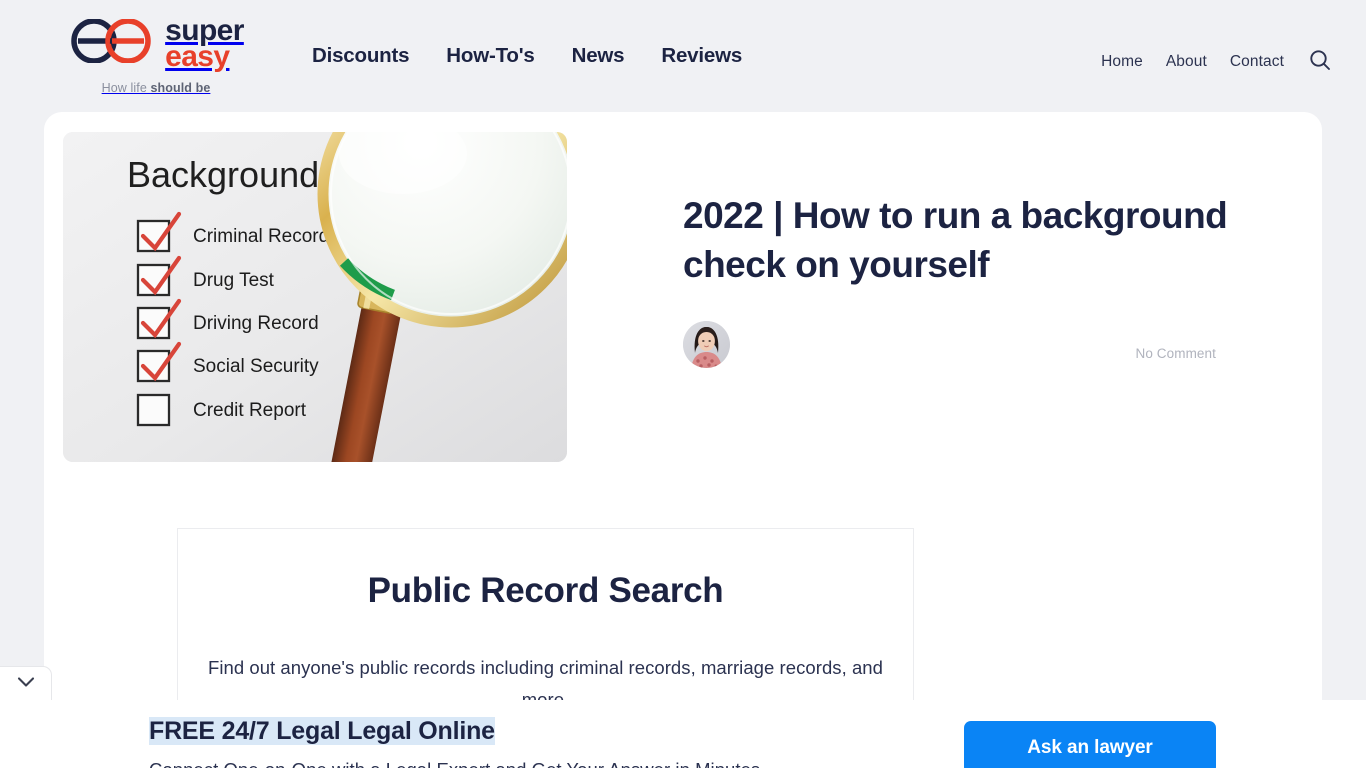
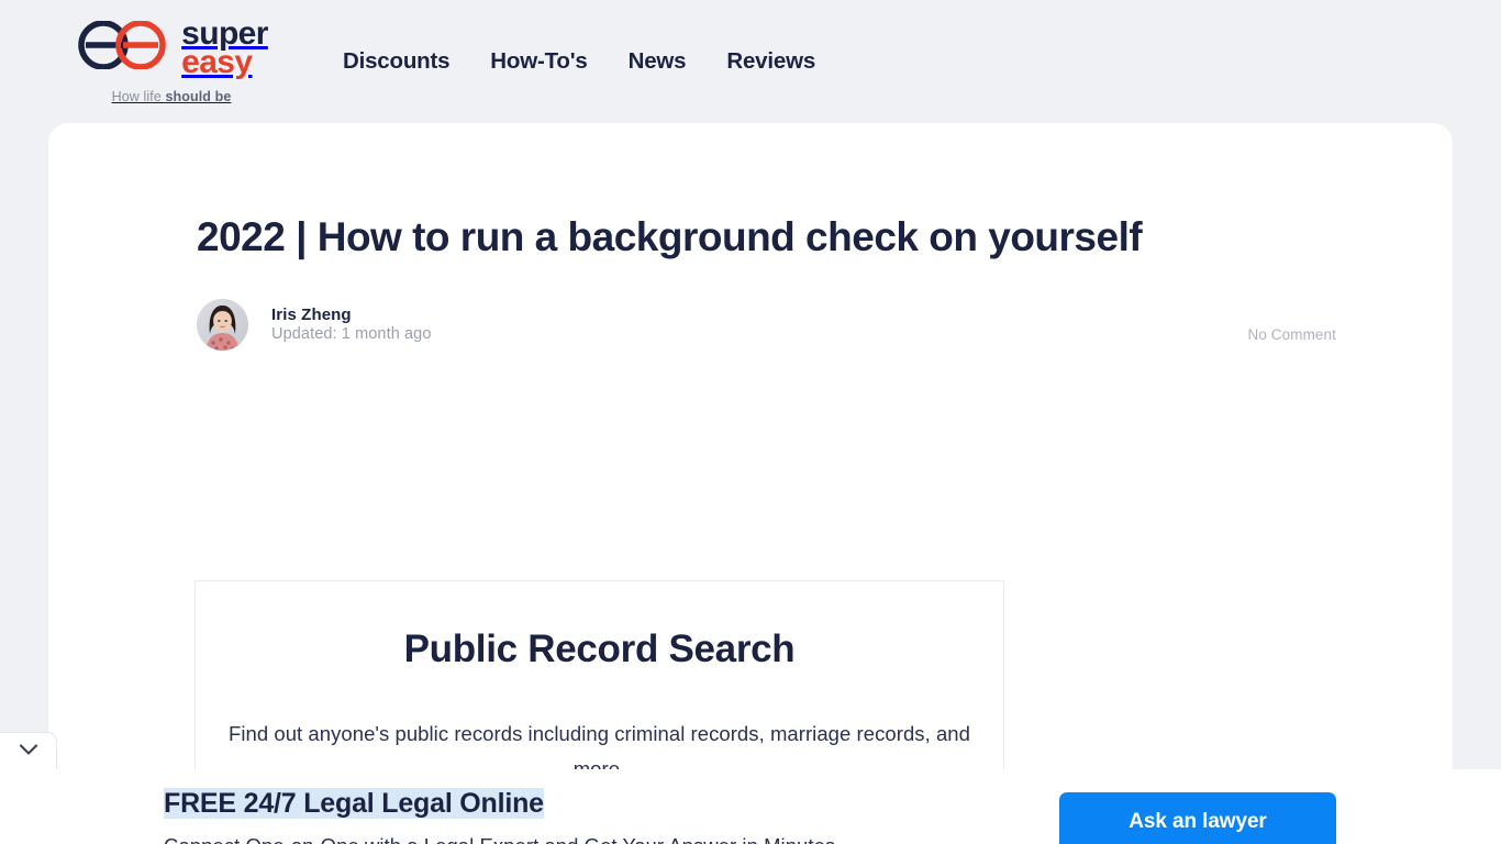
  super
  easy
  How life should be
  Discounts
  How-To's
  News
  Reviews
- Home
- About
- Contact
- Background
- Criminal Record
- Drug Test
- Driving Record
- Social Security
- Credit Report
  2022 | How to run a background check on yourself
+ Iris Zheng
+ Updated: 1 month ago
  No Comment
  Public Record Search
  Find out anyone's public records including criminal records, marriage records, and
  FREE 24/7 Legal Legal Online
  Ask an lawyer
